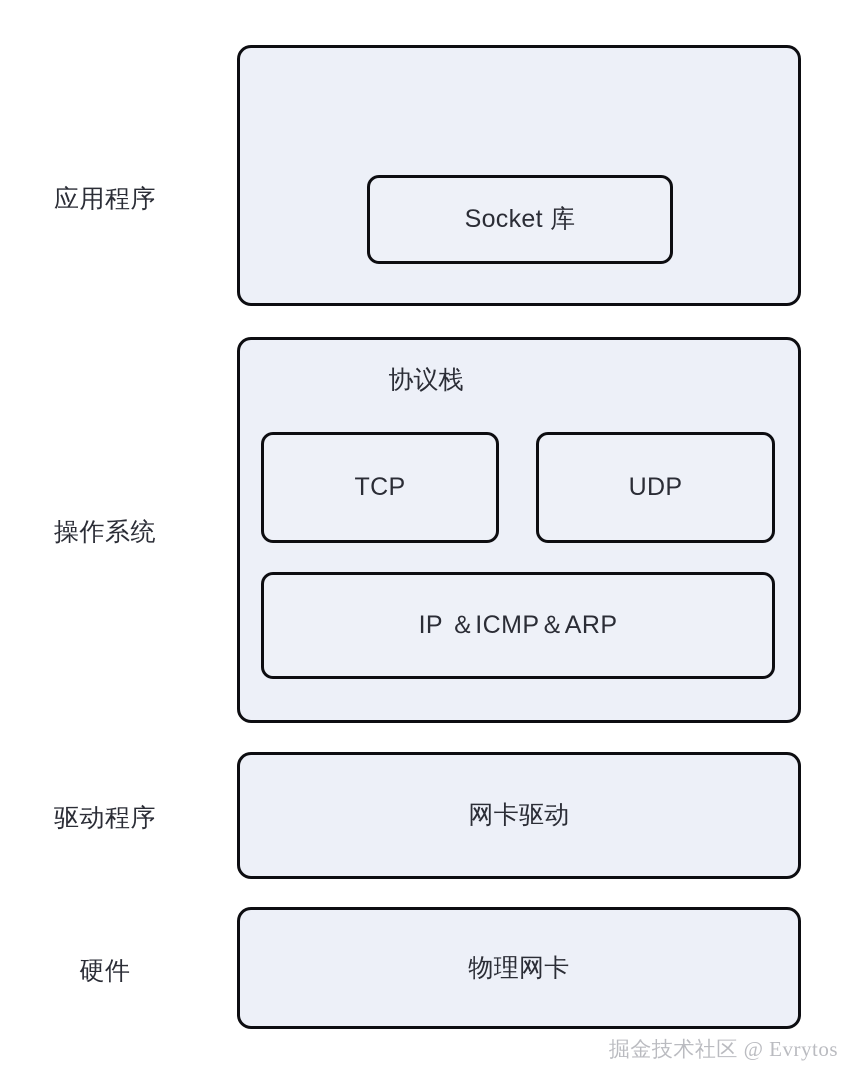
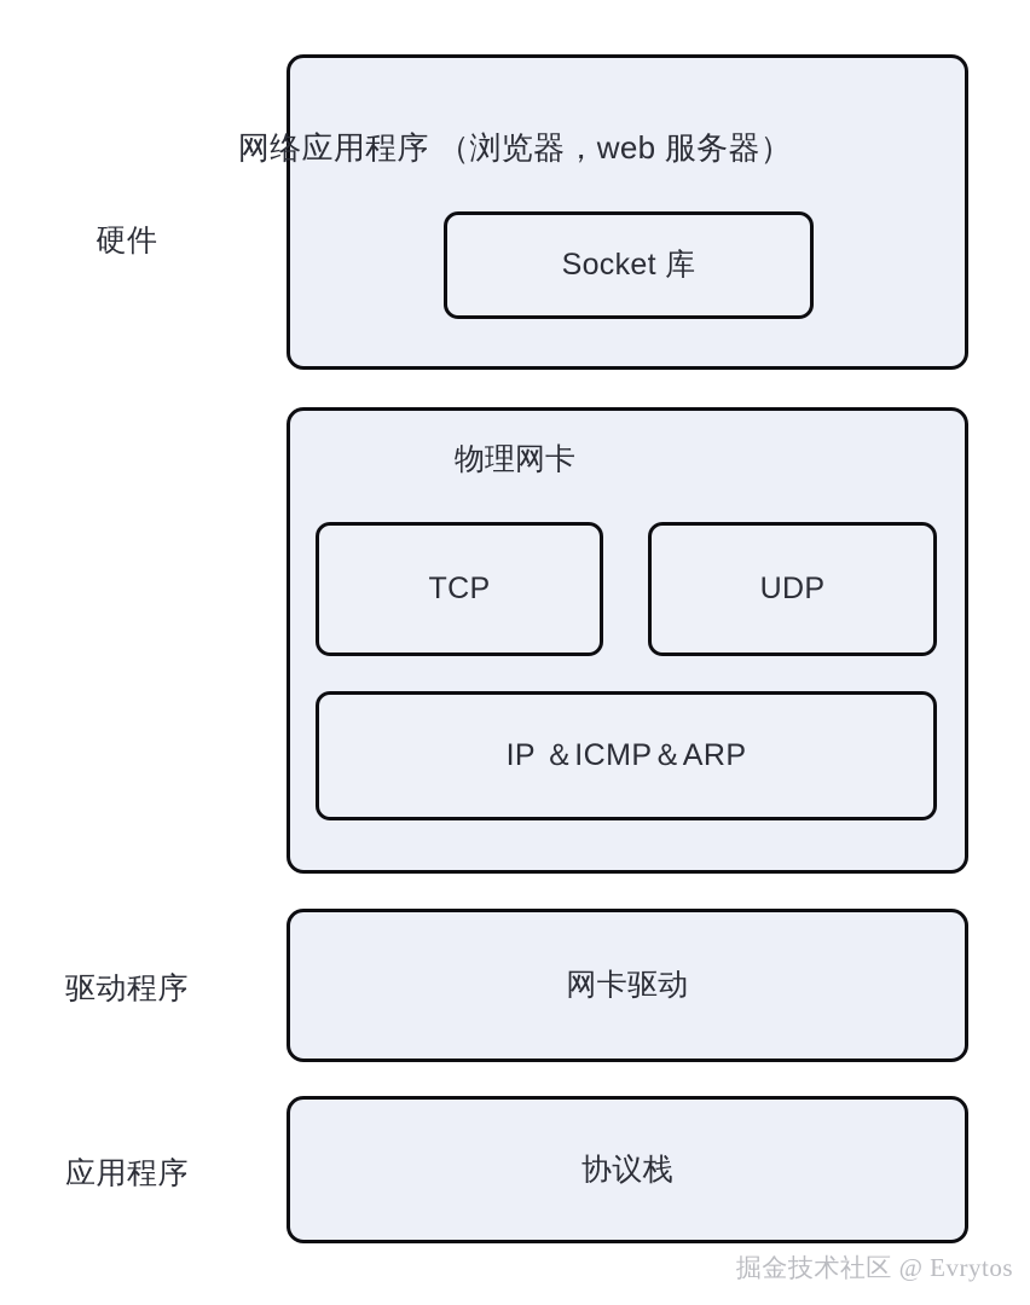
- 应用程序
+ 硬件
- 操作系统
  驱动程序
- 硬件
+ 应用程序
+ 网络应用程序 （浏览器，web 服务器）
  Socket 库
- 协议栈
+ 物理网卡
  TCP
  UDP
  IP ＆ICMP＆ARP
  网卡驱动
- 物理网卡
+ 协议栈
  掘金技术社区 @ Evrytos
